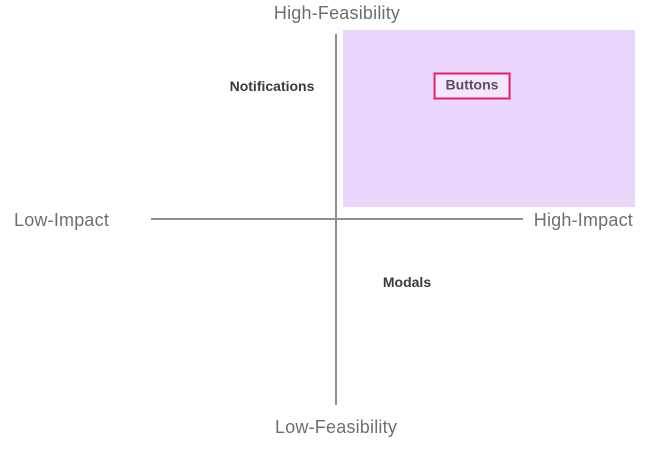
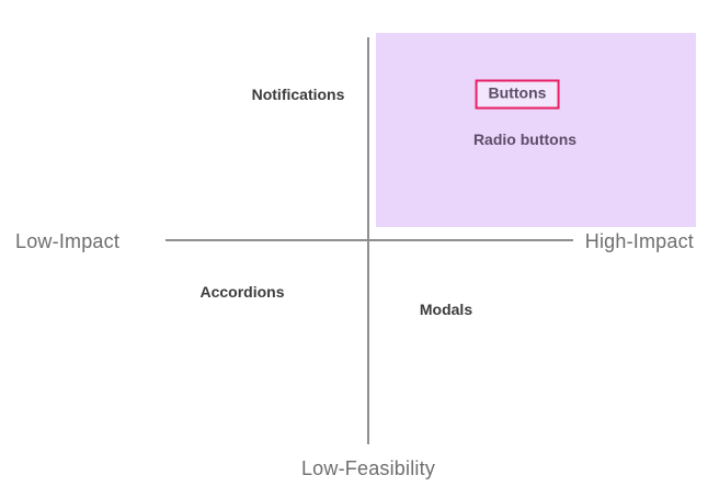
- High-Feasibility
  Low-Feasibility
  Low-Impact
  High-Impact
  Notifications
  Buttons
+ Radio buttons
+ Accordions
  Modals
